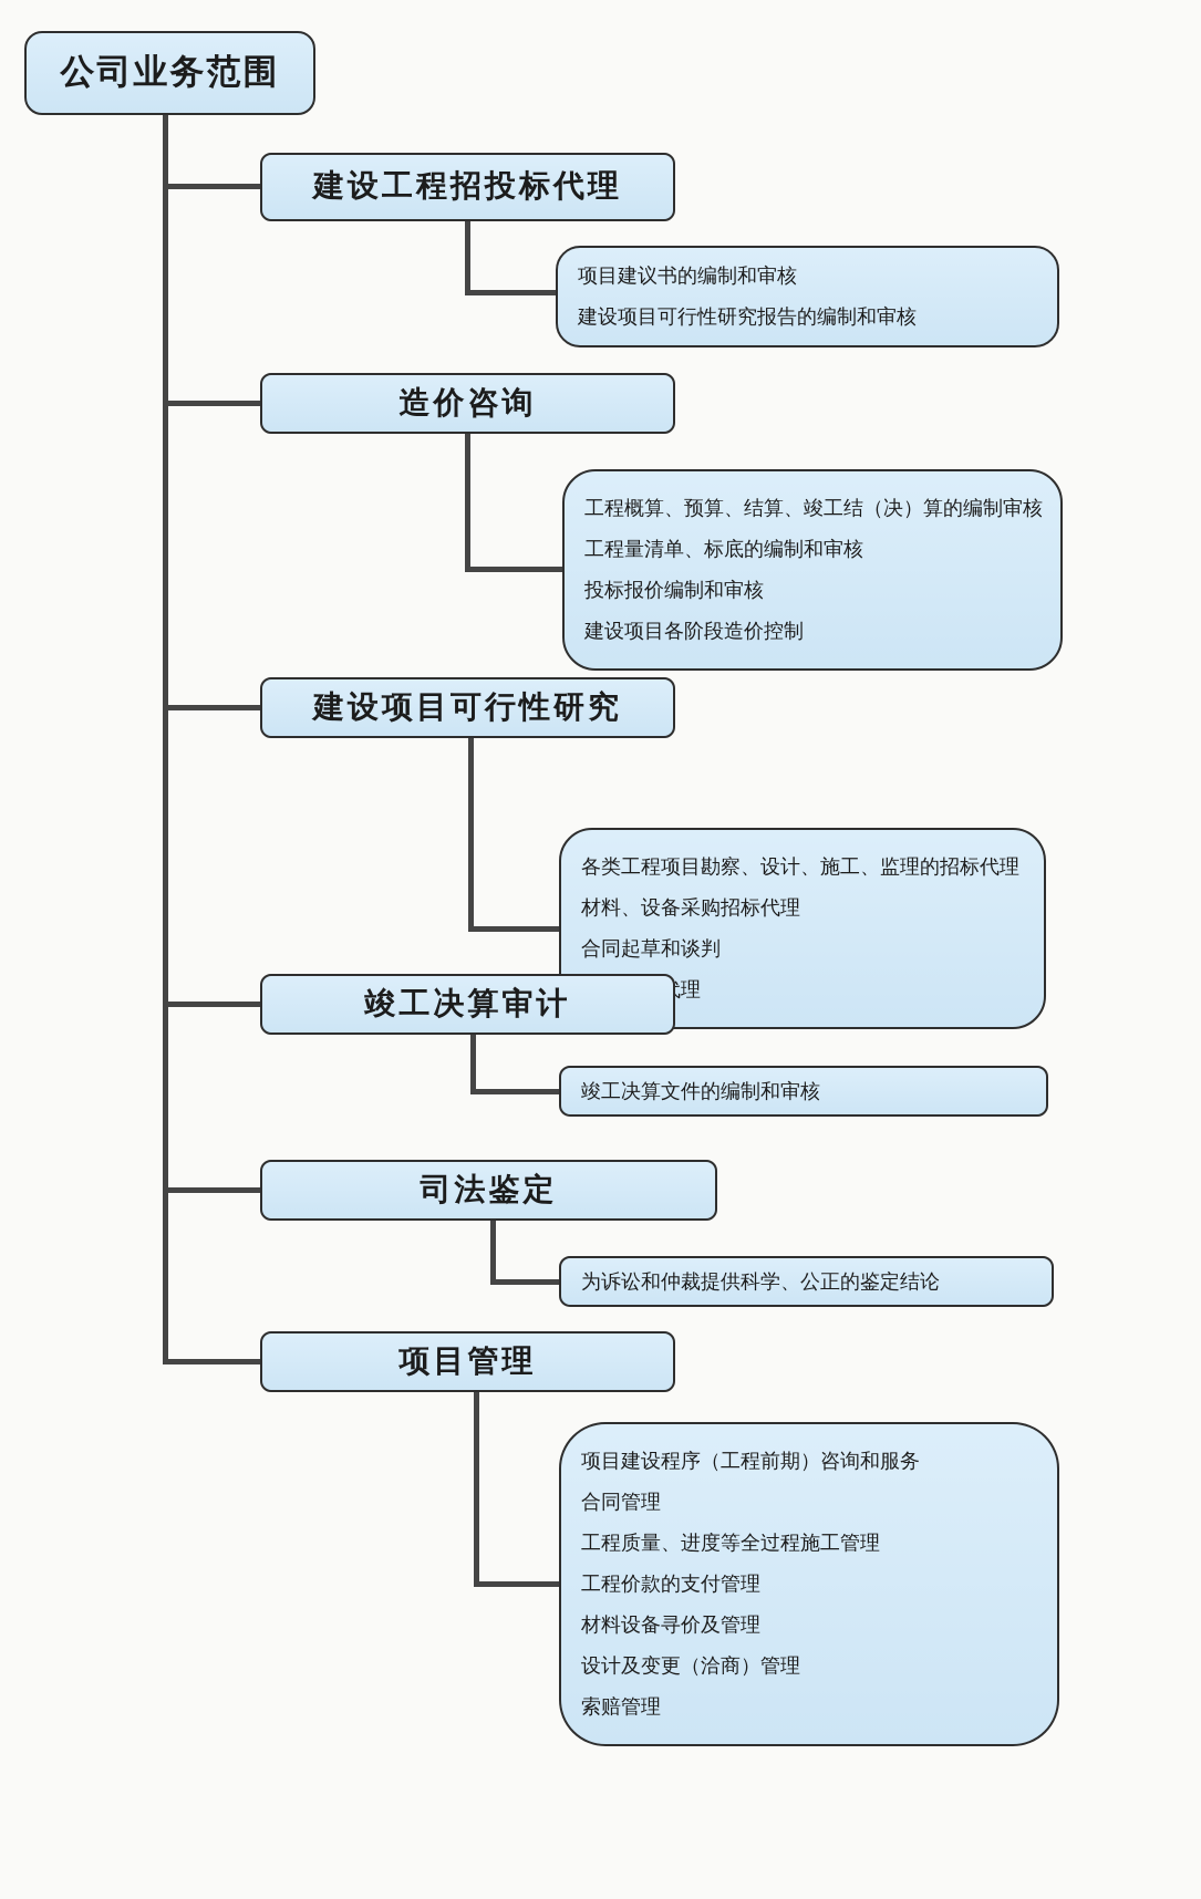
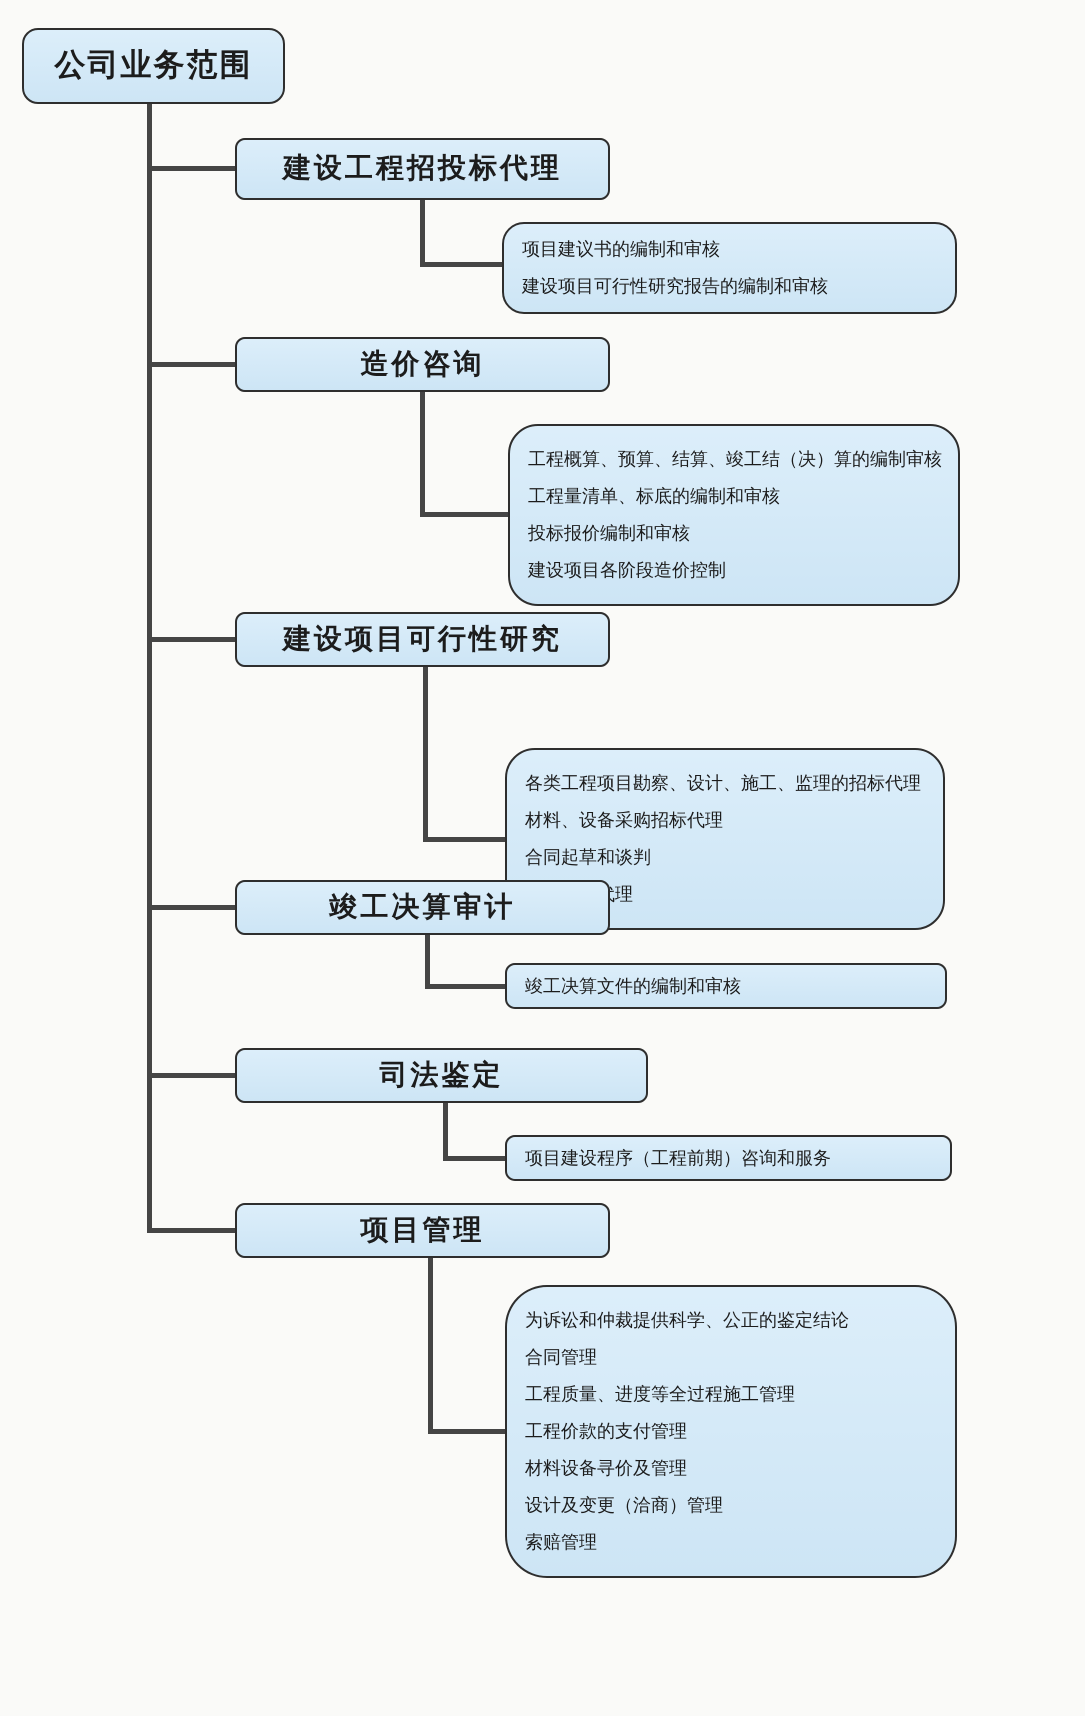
  公司业务范围
  建设工程招投标代理
  项目建议书的编制和审核
  建设项目可行性研究报告的编制和审核
  造价咨询
  工程概算、预算、结算、竣工结（决）算的编制审核
  工程量清单、标底的编制和审核
  投标报价编制和审核
  建设项目各阶段造价控制
  建设项目可行性研究
  各类工程项目勘察、设计、施工、监理的招标代理
  材料、设备采购招标代理
  合同起草和谈判
  竣工决算审计
  竣工决算文件的编制和审核
  司法鉴定
- 为诉讼和仲裁提供科学、公正的鉴定结论
+ 项目建设程序（工程前期）咨询和服务
  项目管理
- 项目建设程序（工程前期）咨询和服务
+ 为诉讼和仲裁提供科学、公正的鉴定结论
  合同管理
  工程质量、进度等全过程施工管理
  工程价款的支付管理
  材料设备寻价及管理
  设计及变更（洽商）管理
  索赔管理
